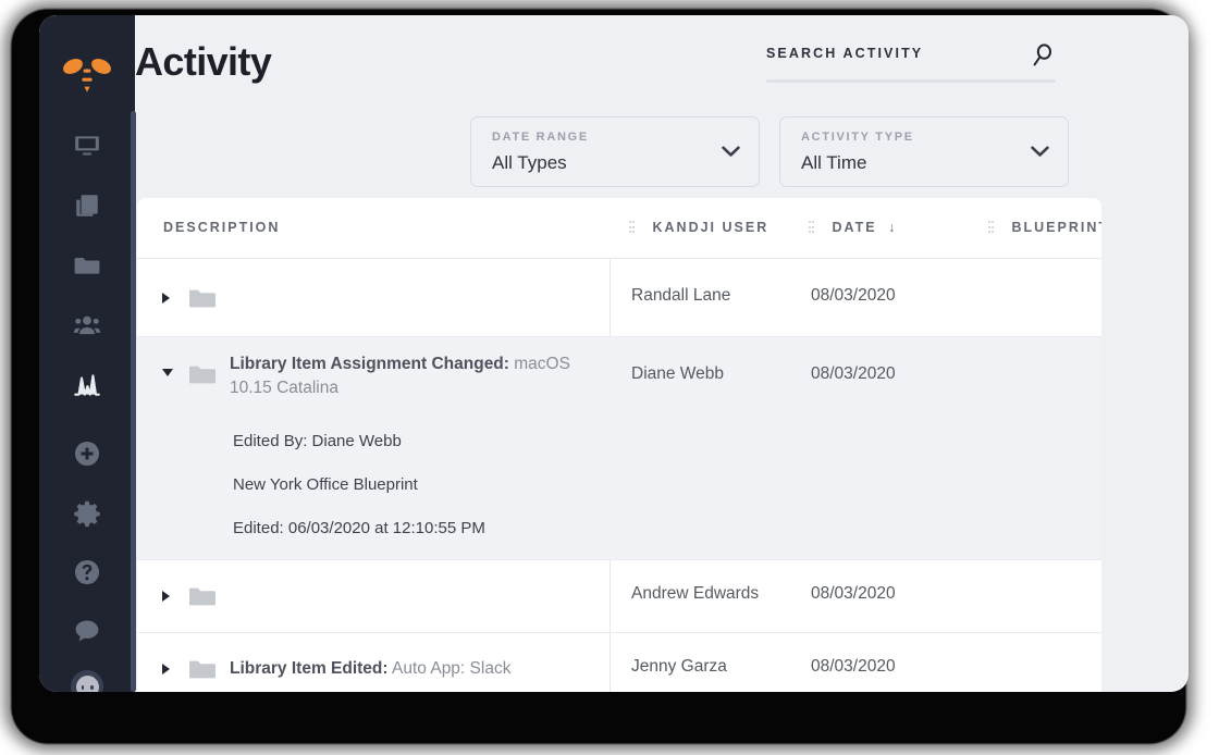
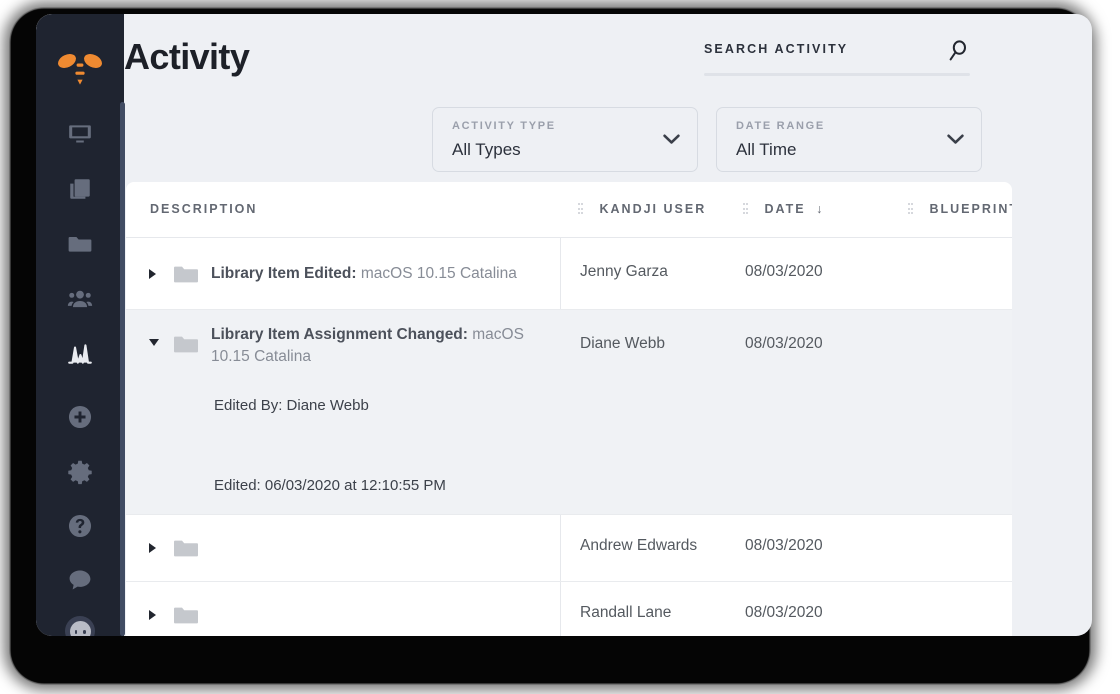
  Activity
  SEARCH ACTIVITY
- DATE RANGE
+ ACTIVITY TYPE
  All Types
- ACTIVITY TYPE
+ DATE RANGE
  All Time
  DESCRIPTION
  KANDJI USER
  DATE ↓
  BLUEPRIN
+ Library Item Edited: macOS 10.15 Catalina
- Randall Lane
+ Jenny Garza
  08/03/2020
  Library Item Assignment Changed: macOS 10.15 Catalina
  Diane Webb
  08/03/2020
  Edited By: Diane Webb
- New York Office Blueprint
  Edited: 06/03/2020 at 12:10:55 PM
  Andrew Edwards
  08/03/2020
- Library Item Edited: Auto App: Slack
- Jenny Garza
+ Randall Lane
  08/03/2020
